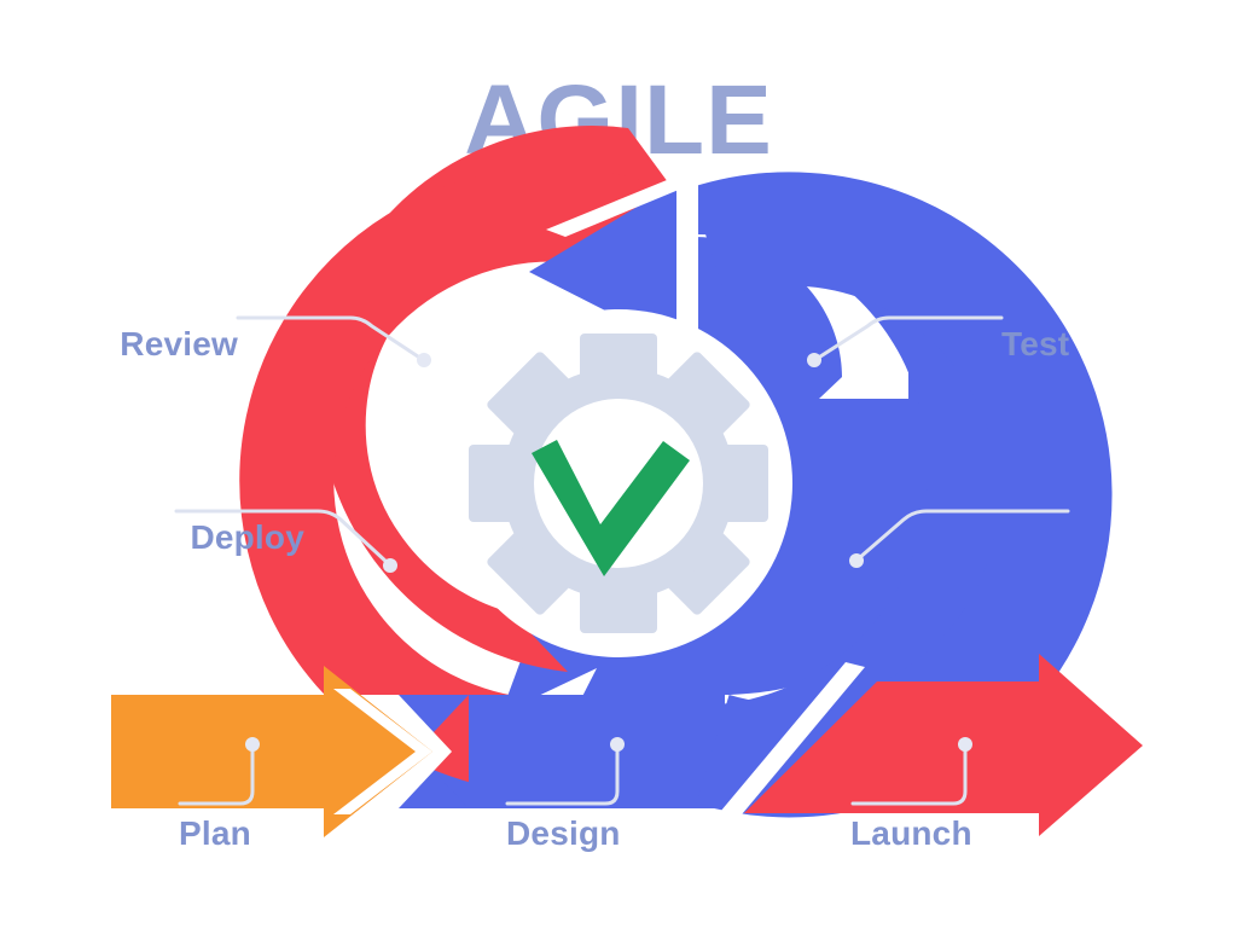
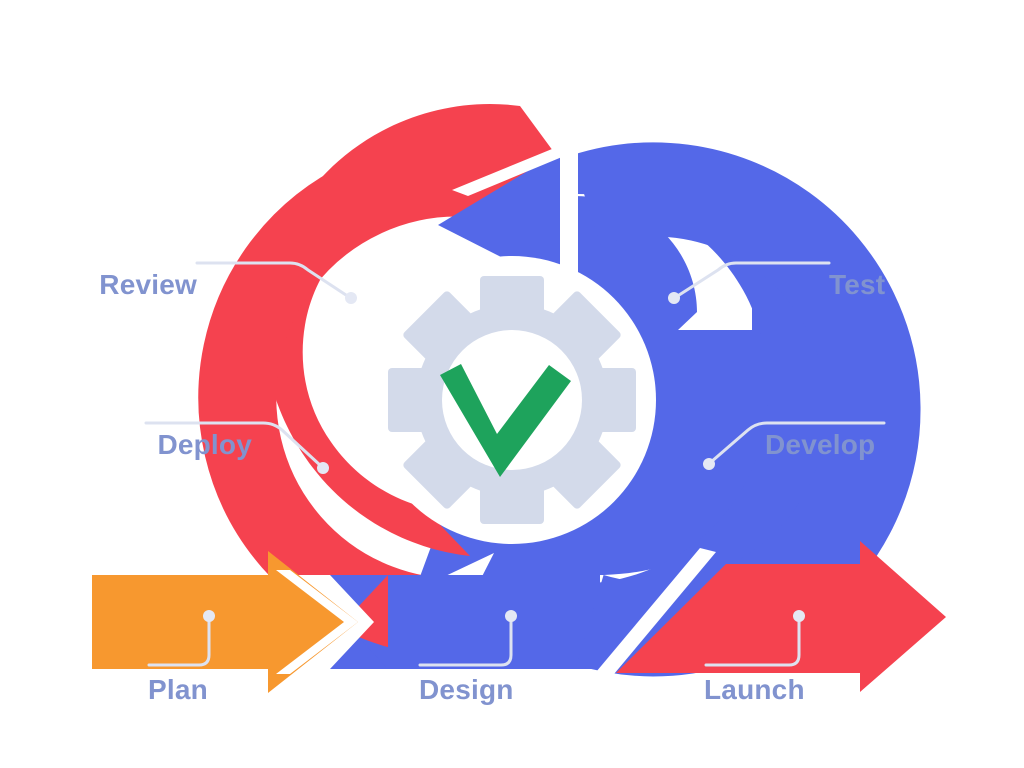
- AGILE
  Review
  Test
  Deploy
+ Develop
  Plan
  Design
  Launch
